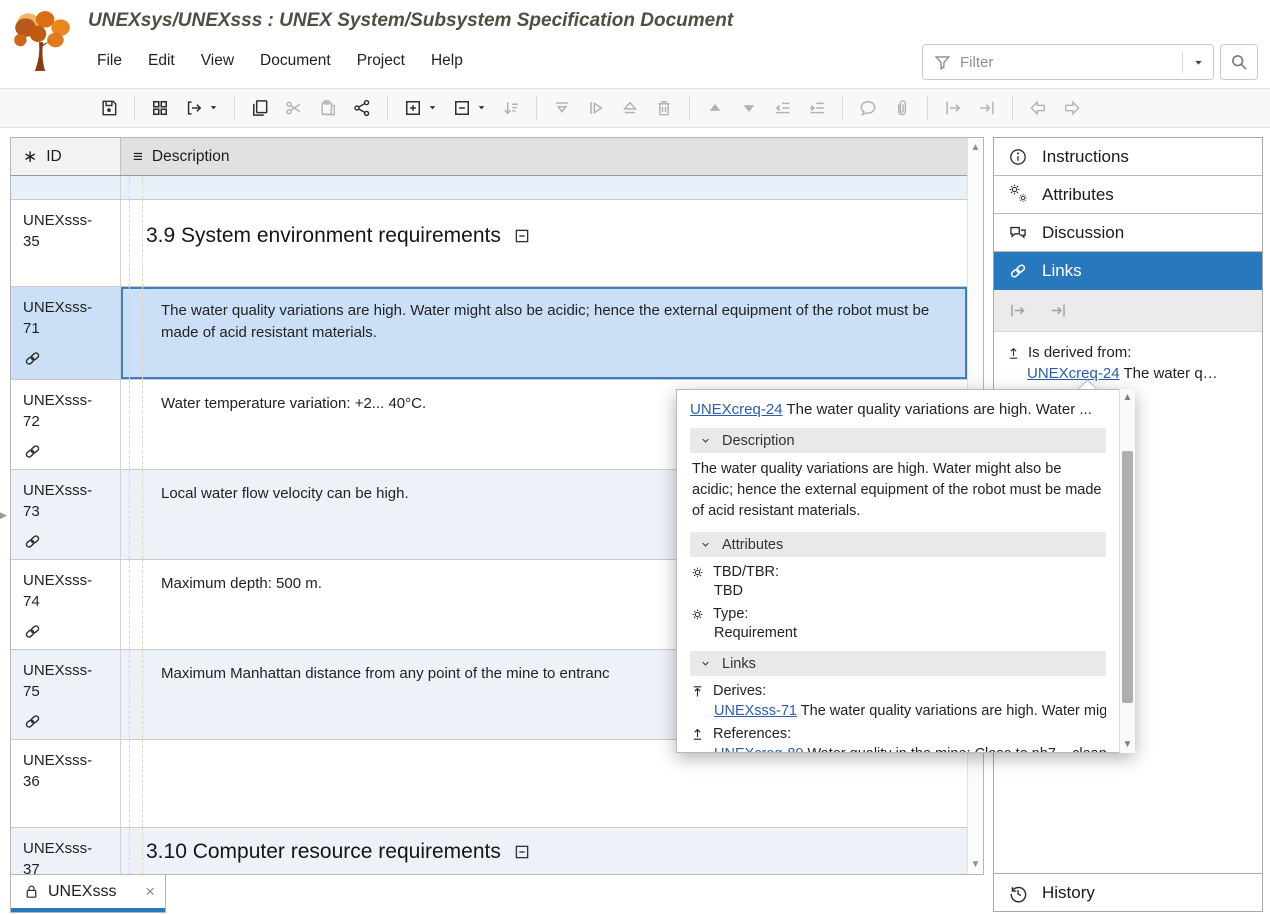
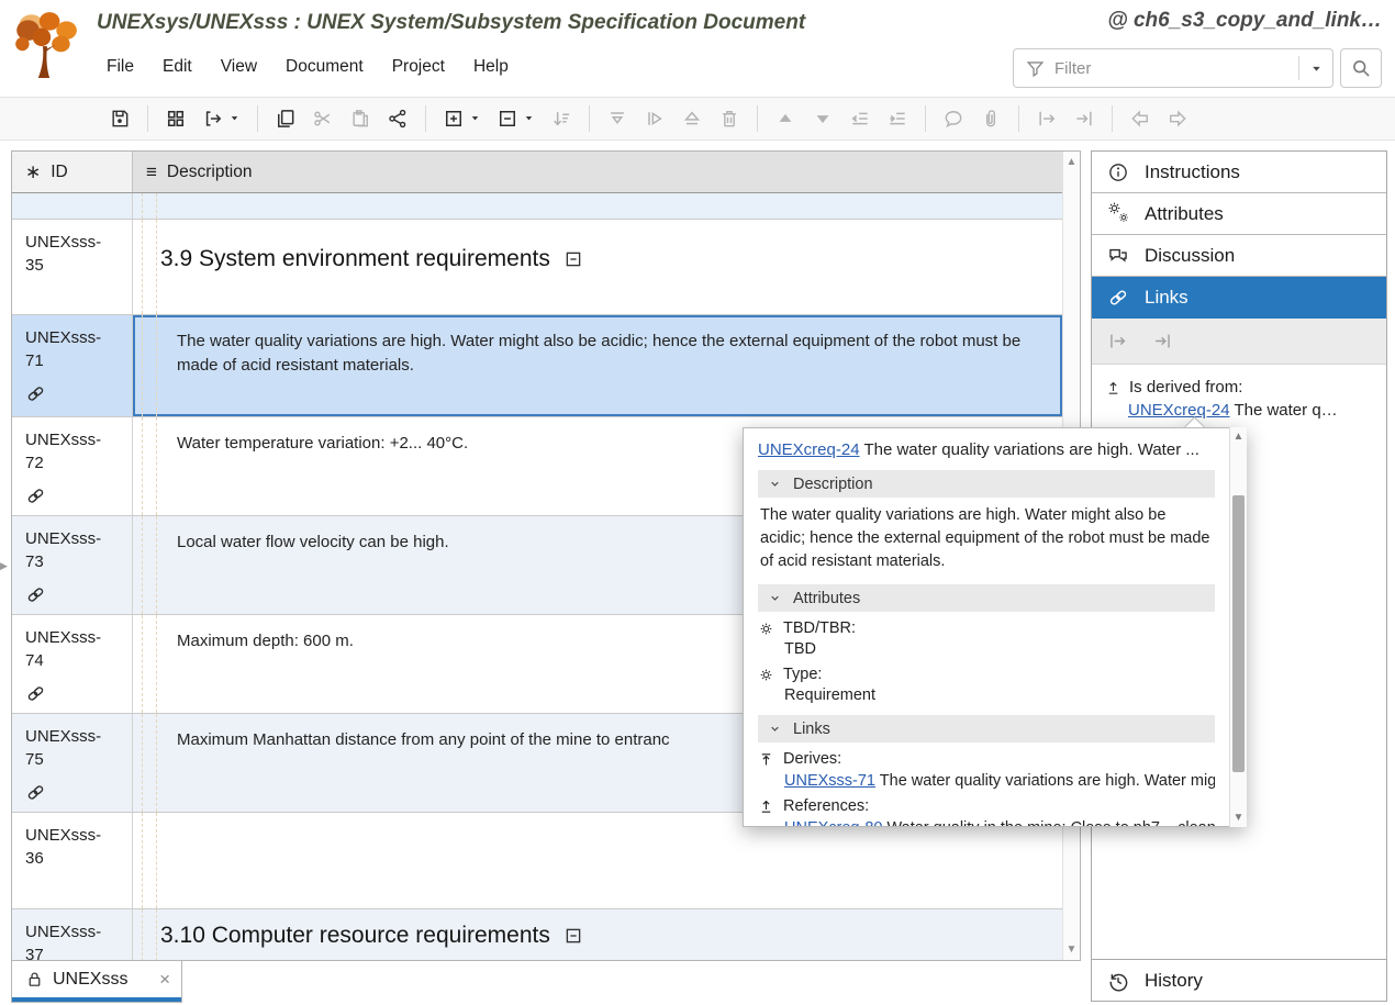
  UNEXsys/UNEXsss : UNEX System/Subsystem Specification Document
+ @ ch6_s3_copy_and_link…
  File
  Edit
  View
  Document
  Project
  Help
  Filter
  ∗
  ID
  ≡
  Description
  UNEXsss-
  35
  3.9 System environment requirements
  UNEXsss-
  71
  The water quality variations are high. Water might also be acidic; hence the external equipment of the robot must be made of acid resistant materials.
  UNEXsss-
  72
  Water temperature variation: +2... 40°C.
  UNEXsss-
  73
  Local water flow velocity can be high.
  UNEXsss-
  74
- Maximum depth: 500 m.
+ Maximum depth: 600 m.
  UNEXsss-
  75
  Maximum Manhattan distance from any point of the mine to entranc
  UNEXsss-
  36
  UNEXsss-
  37
  3.10 Computer resource requirements
  ▲
  ▼
  ▶
  Instructions
  Attributes
  Discussion
  Links
  Is derived from:
  UNEXcreq-24 The water q…
  History
  UNEXsss
  ×
  UNEXcreq-24 The water quality variations are high. Water ...
  Description
  The water quality variations are high. Water might also be acidic; hence the external equipment of the robot must be made of acid resistant materials.
  Attributes
  TBD/TBR:
  TBD
  Type:
  Requirement
  Links
  Derives:
  UNEXsss-71 The water quality variations are high. Water mig
  References:
  ▲
  ▼
